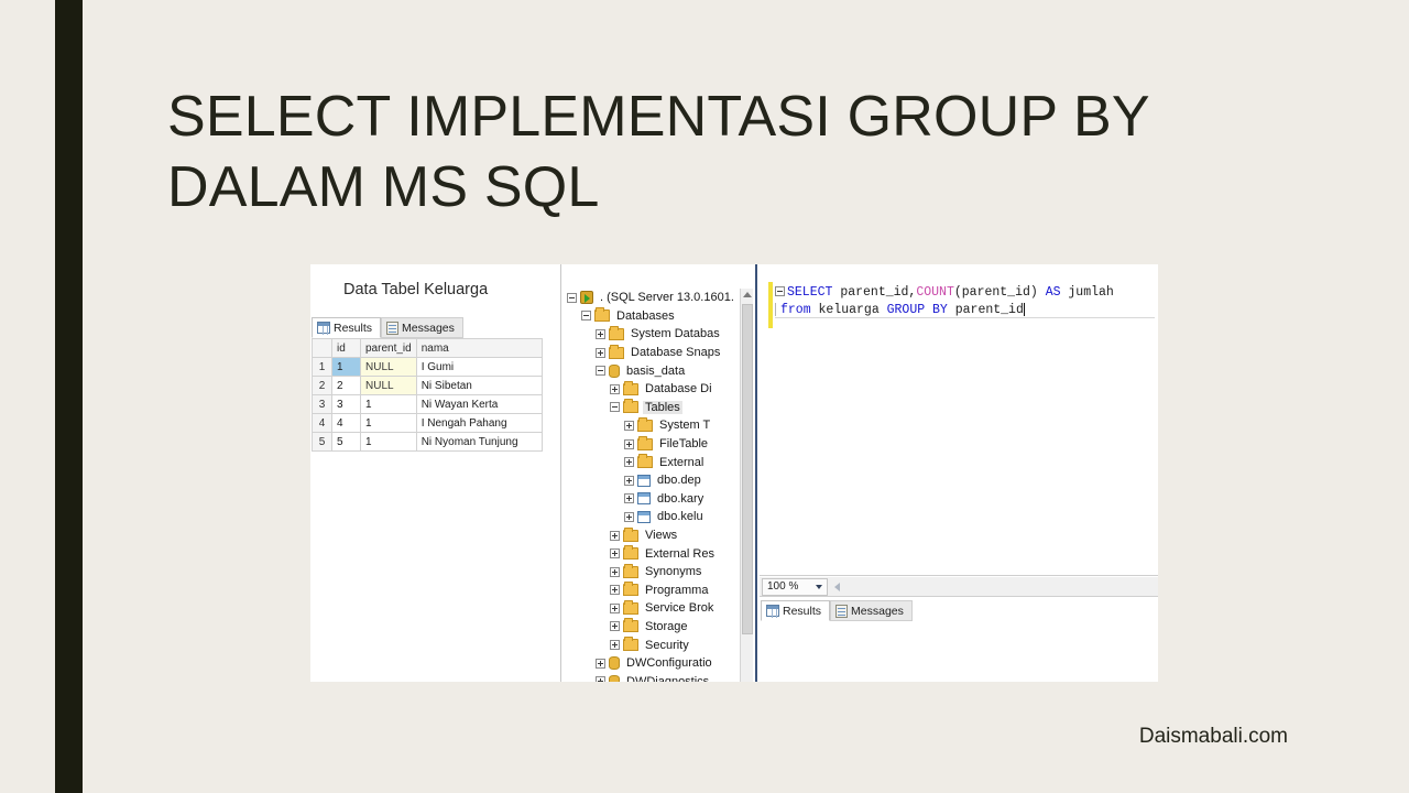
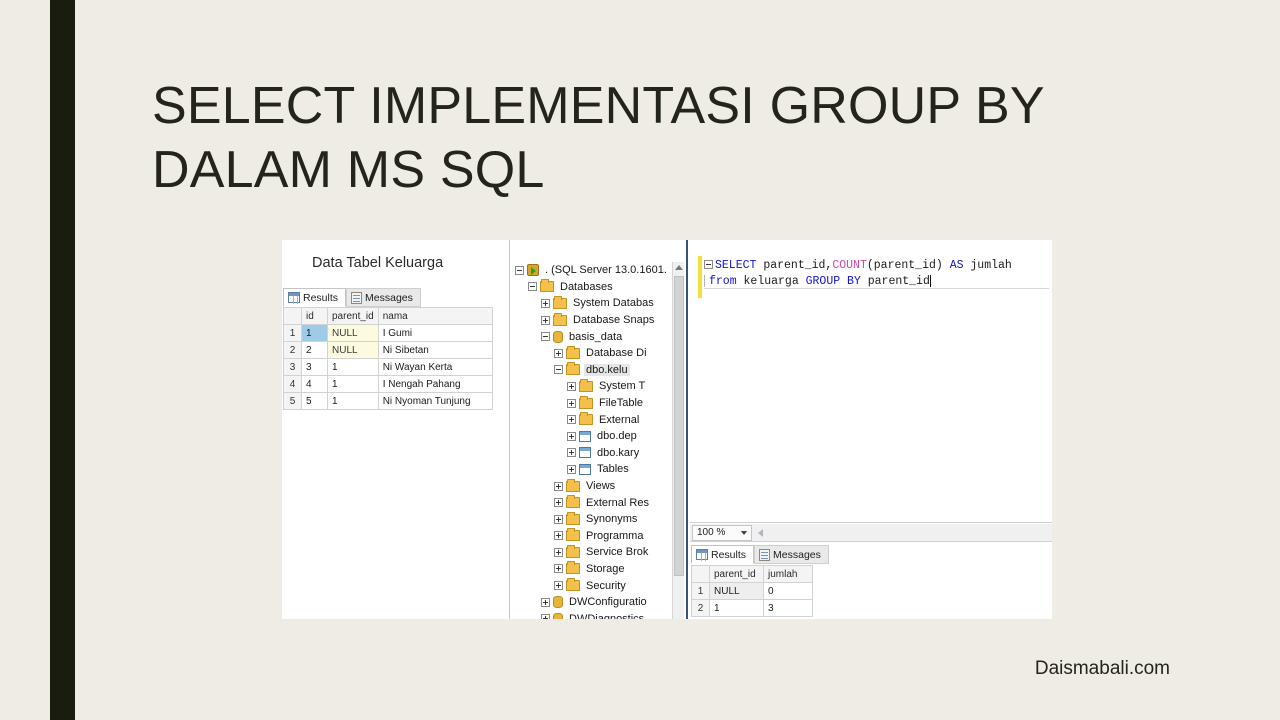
  SELECT IMPLEMENTASI GROUP BY DALAM MS SQL
  Daismabali.com
  Data Tabel Keluarga
  Results
  Messages
  	id	parent_id	nama
  1	1	NULL	I Gumi
  2	2	NULL	Ni Sibetan
  3	3	1	Ni Wayan Kerta
  4	4	1	I Nengah Pahang
  5	5	1	Ni Nyoman Tunjung
  . (SQL Server 13.0.1601.
  Databases
  System Databas
  Database Snaps
  basis_data
  Database Di
- Tables
+ dbo.kelu
  System T
  FileTable
  External
  dbo.dep
  dbo.kary
- dbo.kelu
+ Tables
  Views
  External Res
  Synonyms
  Programma
  Service Brok
  Storage
  Security
  DWConfiguratio
  DWDiagnostics
  SELECT parent_id,COUNT(parent_id) AS jumlah from keluarga GROUP BY parent_id
  100 %
  Results
  Messages
+ 	parent_id	jumlah
+ 1	NULL	0
+ 2	1	3
